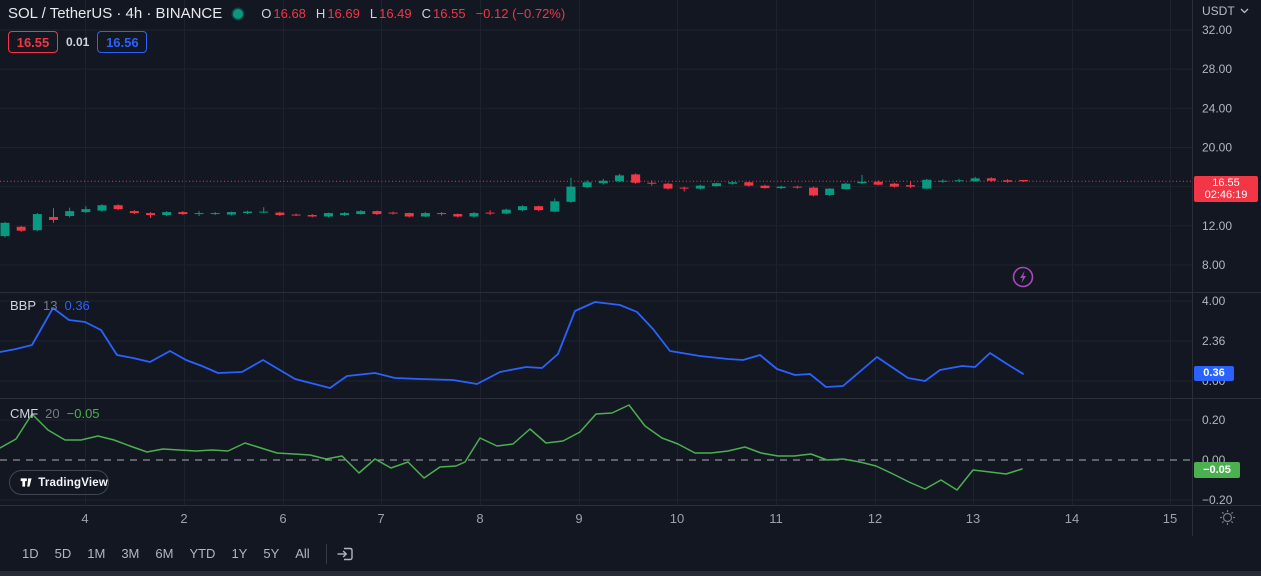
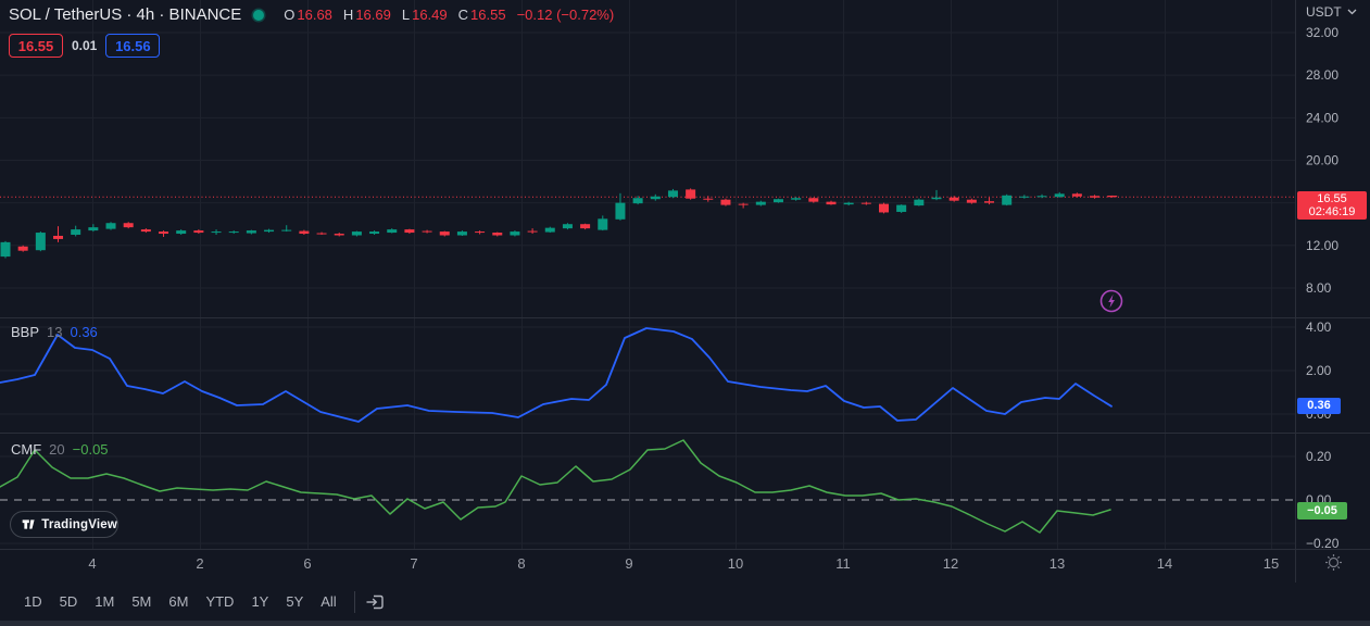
  32.00
  28.00
  24.00
  20.00
  12.00
  8.00
  4.00
- 2.36
+ 2.00
  0.00
  0.20
  0.00
  −0.20
  4
  2
  6
  7
  8
  9
  10
  11
  12
  13
  14
  15
  SOL / TetherUS · 4h · BINANCE
  O
  16.68
  H
  16.69
  L
  16.49
  C
  16.55
  −0.12 (−0.72%)
  16.55
  0.01
  16.56
  BBP
  13
  0.36
  CMF
  20
  −0.05
  USDT
  16.55
  02:46:19
  0.36
  −0.05
  TradingView
  1D
  5D
  1M
- 3M
+ 5M
  6M
  YTD
  1Y
  5Y
  All
